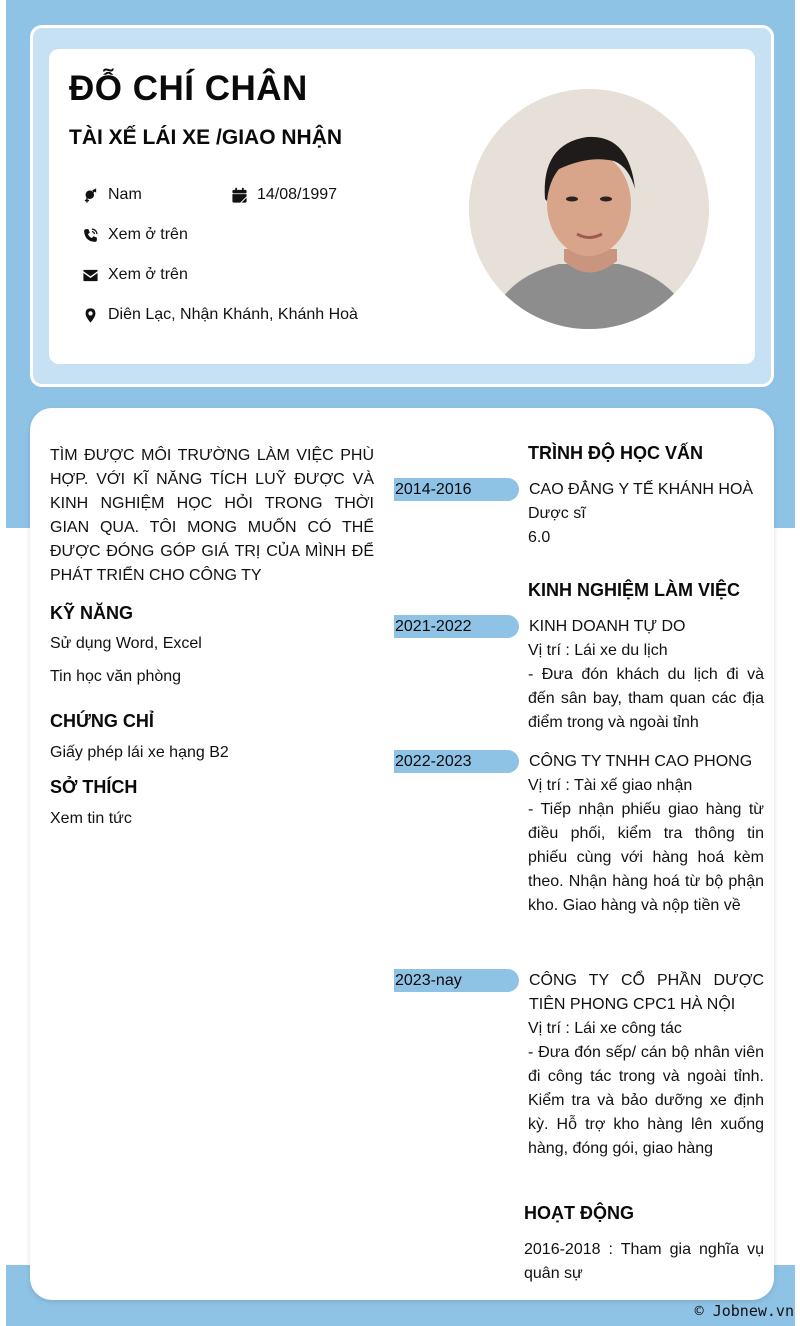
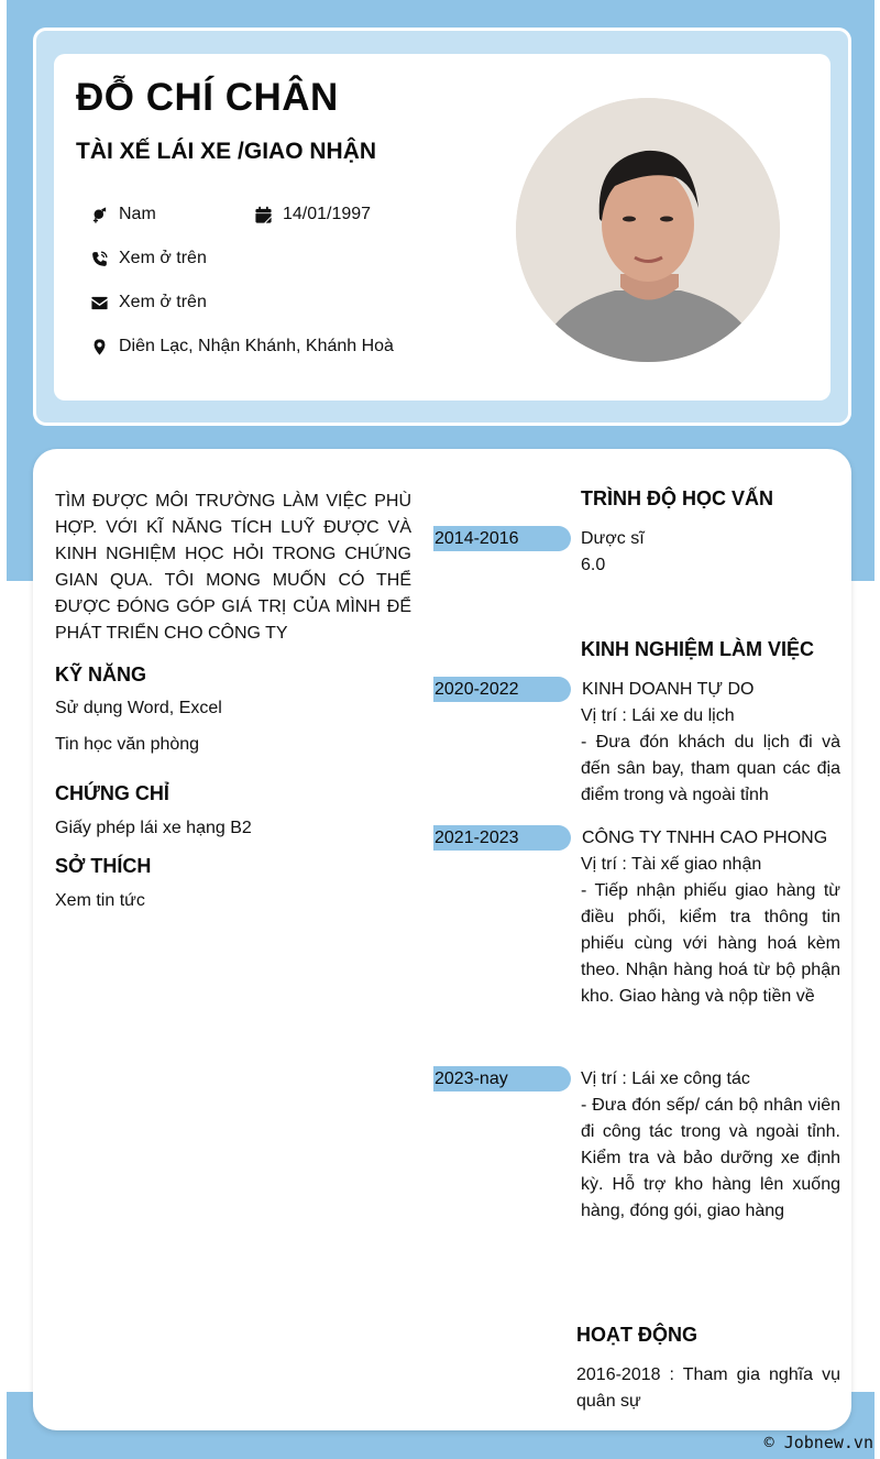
  ĐỖ CHÍ CHÂN
  TÀI XẾ LÁI XE /GIAO NHẬN
  Nam
- 14/08/1997
+ 14/01/1997
  Xem ở trên
  Xem ở trên
  Diên Lạc, Nhận Khánh, Khánh Hoà
- TÌM ĐƯỢC MÔI TRƯỜNG LÀM VIỆC PHÙ HỢP. VỚI KĨ NĂNG TÍCH LUỸ ĐƯỢC VÀ KINH NGHIỆM HỌC HỎI TRONG THỜI GIAN QUA. TÔI MONG MUỐN CÓ THỂ ĐƯỢC ĐÓNG GÓP GIÁ TRỊ CỦA MÌNH ĐỂ PHÁT TRIỂN CHO CÔNG TY
+ TÌM ĐƯỢC MÔI TRƯỜNG LÀM VIỆC PHÙ HỢP. VỚI KĨ NĂNG TÍCH LUỸ ĐƯỢC VÀ KINH NGHIỆM HỌC HỎI TRONG CHỨNG GIAN QUA. TÔI MONG MUỐN CÓ THỂ ĐƯỢC ĐÓNG GÓP GIÁ TRỊ CỦA MÌNH ĐỂ PHÁT TRIỂN CHO CÔNG TY
  KỸ NĂNG
  Sử dụng Word, Excel
  Tin học văn phòng
  CHỨNG CHỈ
  Giấy phép lái xe hạng B2
  SỞ THÍCH
  Xem tin tức
  TRÌNH ĐỘ HỌC VẤN
  2014-2016
- CAO ĐẲNG Y TẾ KHÁNH HOÀ
  Dược sĩ
  6.0
  KINH NGHIỆM LÀM VIỆC
- 2021-2022
+ 2020-2022
  KINH DOANH TỰ DO
  Vị trí : Lái xe du lịch
  - Đưa đón khách du lịch đi và đến sân bay, tham quan các địa điểm trong và ngoài tỉnh
- 2022-2023
+ 2021-2023
  CÔNG TY TNHH CAO PHONG
  Vị trí : Tài xế giao nhận
  - Tiếp nhận phiếu giao hàng từ điều phối, kiểm tra thông tin phiếu cùng với hàng hoá kèm theo. Nhận hàng hoá từ bộ phận kho. Giao hàng và nộp tiền về
  2023-nay
- CÔNG TY CỔ PHẦN DƯỢC TIÊN PHONG CPC1 HÀ NỘI
  Vị trí : Lái xe công tác
  - Đưa đón sếp/ cán bộ nhân viên đi công tác trong và ngoài tỉnh. Kiểm tra và bảo dưỡng xe định kỳ. Hỗ trợ kho hàng lên xuống hàng, đóng gói, giao hàng
  HOẠT ĐỘNG
  2016-2018 : Tham gia nghĩa vụ quân sự
  © Jobnew.vn
